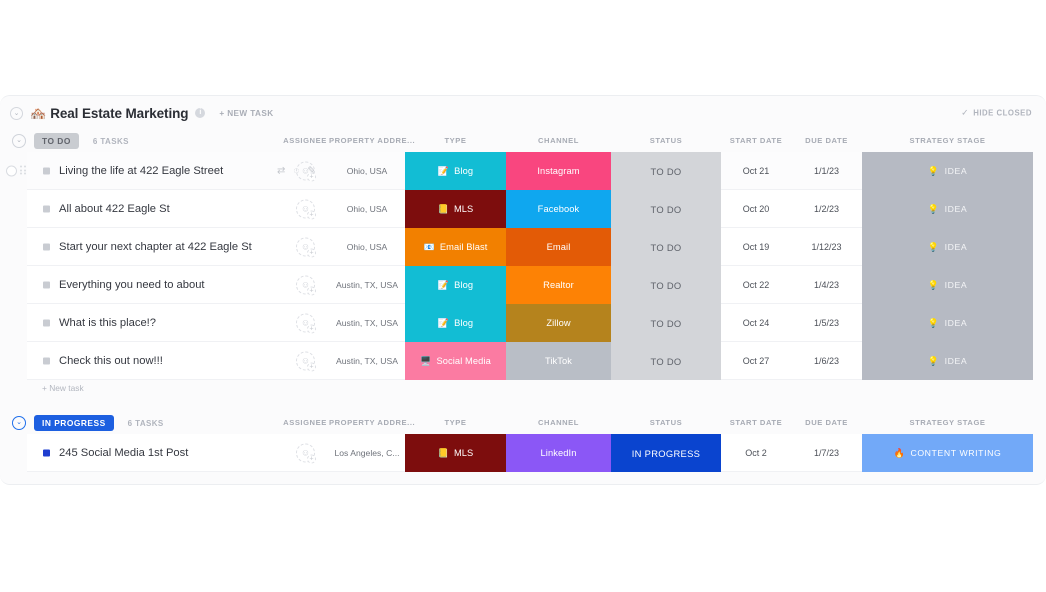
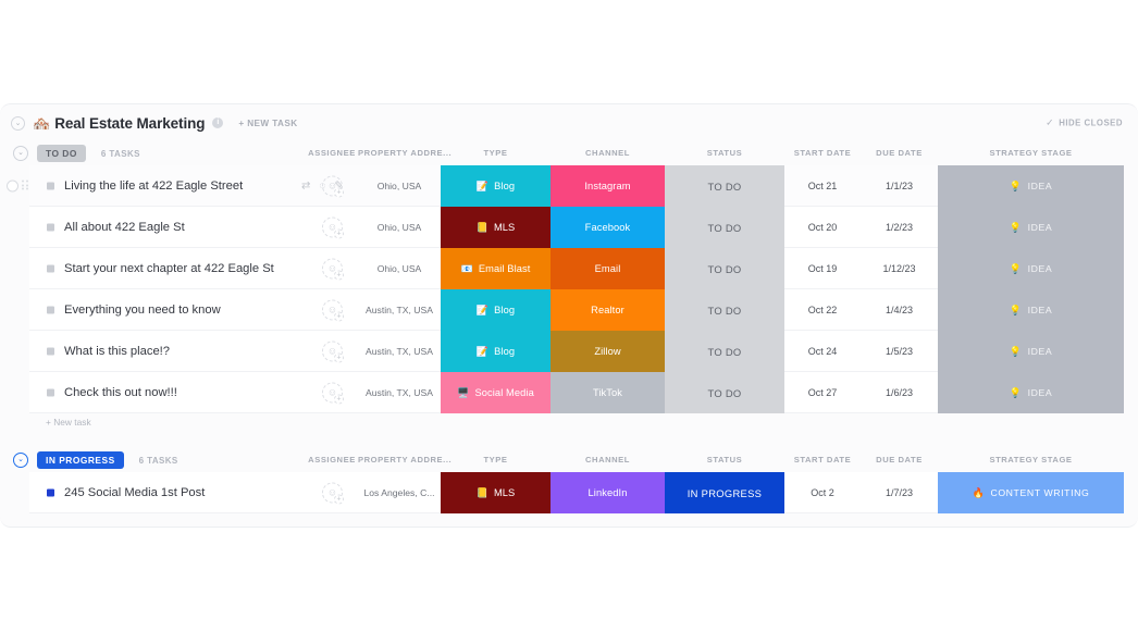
  🏘️
  Real Estate Marketing
  + NEW TASK
  ✓
  HIDE CLOSED
  TO DO
  6 TASKS
  ASSIGNEE
  PROPERTY ADDRE
  TYPE
  CHANNEL
  STATUS
  START DATE
  DUE DATE
  STRATEGY STAGE
  Living the life at 422 Eagle Street
  ⇄
  ◌
  ✎
  ☺
  Ohio, USA
  📝
  Blog
  Instagram
  TO DO
  Oct 21
  1/1/23
  💡
  IDEA
  All about 422 Eagle St
  ☺
  Ohio, USA
  📒
  MLS
  Facebook
  TO DO
  Oct 20
  1/2/23
  💡
  IDEA
  Start your next chapter at 422 Eagle St
  ☺
  Ohio, USA
  📧
  Email Blast
  Email
  TO DO
  Oct 19
  1/12/23
  💡
  IDEA
- Everything you need to about
+ Everything you need to know
  ☺
  Austin, TX, USA
  📝
  Blog
  Realtor
  TO DO
  Oct 22
  1/4/23
  💡
  IDEA
  What is this place!?
  ☺
  Austin, TX, USA
  📝
  Blog
  Zillow
  TO DO
  Oct 24
  1/5/23
  💡
  IDEA
  Check this out now!!!
  ☺
  Austin, TX, USA
  🖥️
  Social Media
  TikTok
  TO DO
  Oct 27
  1/6/23
  💡
  IDEA
  + New task
  IN PROGRESS
  6 TASKS
  ASSIGNEE
  PROPERTY ADDRE
  TYPE
  CHANNEL
  STATUS
  START DATE
  DUE DATE
  STRATEGY STAGE
  245 Social Media 1st Post
  ☺
  Los Angeles, C...
  📒
  MLS
  LinkedIn
  IN PROGRESS
  Oct 2
  1/7/23
  🔥
  CONTENT WRITING
